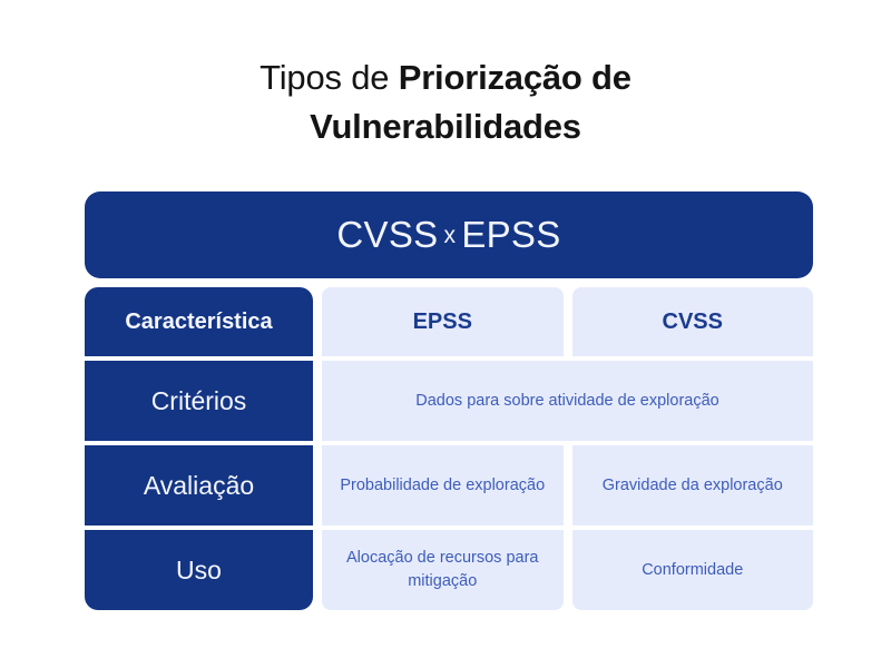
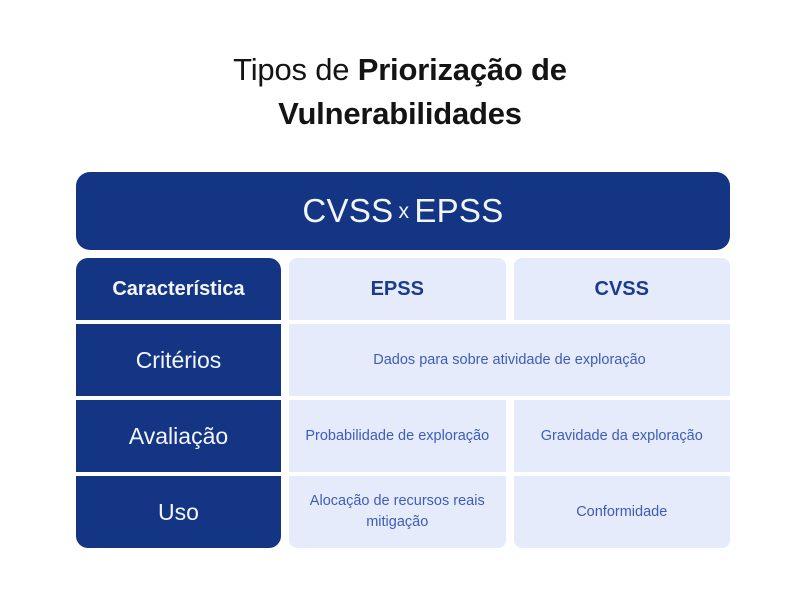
  Tipos de Priorização de
  Vulnerabilidades
  CVSS
  x
  EPSS
  Característica
  EPSS
  CVSS
  Critérios
  Dados para sobre atividade de exploração
  Avaliação
  Probabilidade de exploração
  Gravidade da exploração
  Uso
- Alocação de recursos para mitigação
+ Alocação de recursos reais mitigação
  Conformidade
